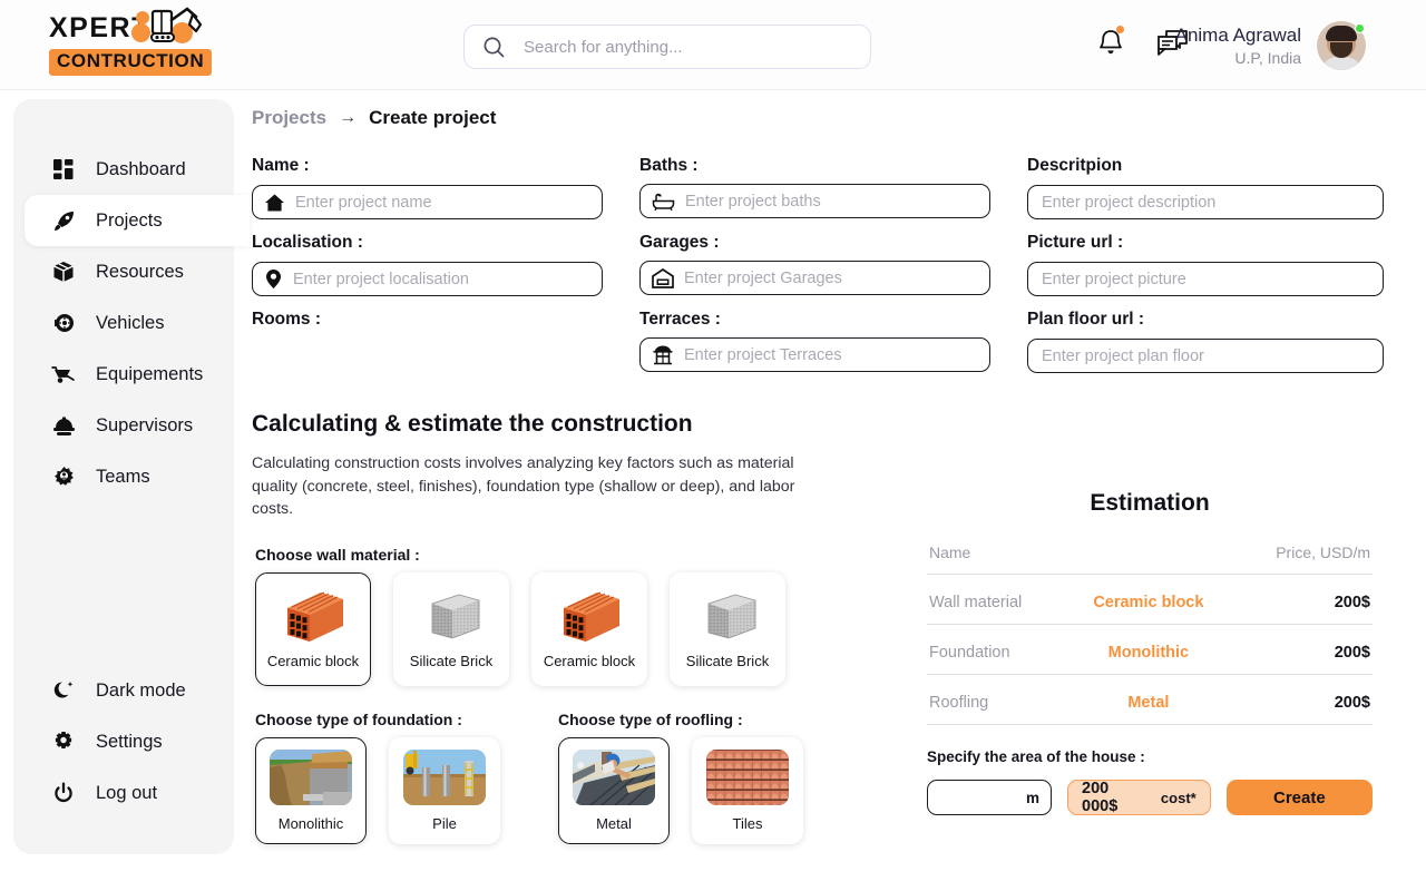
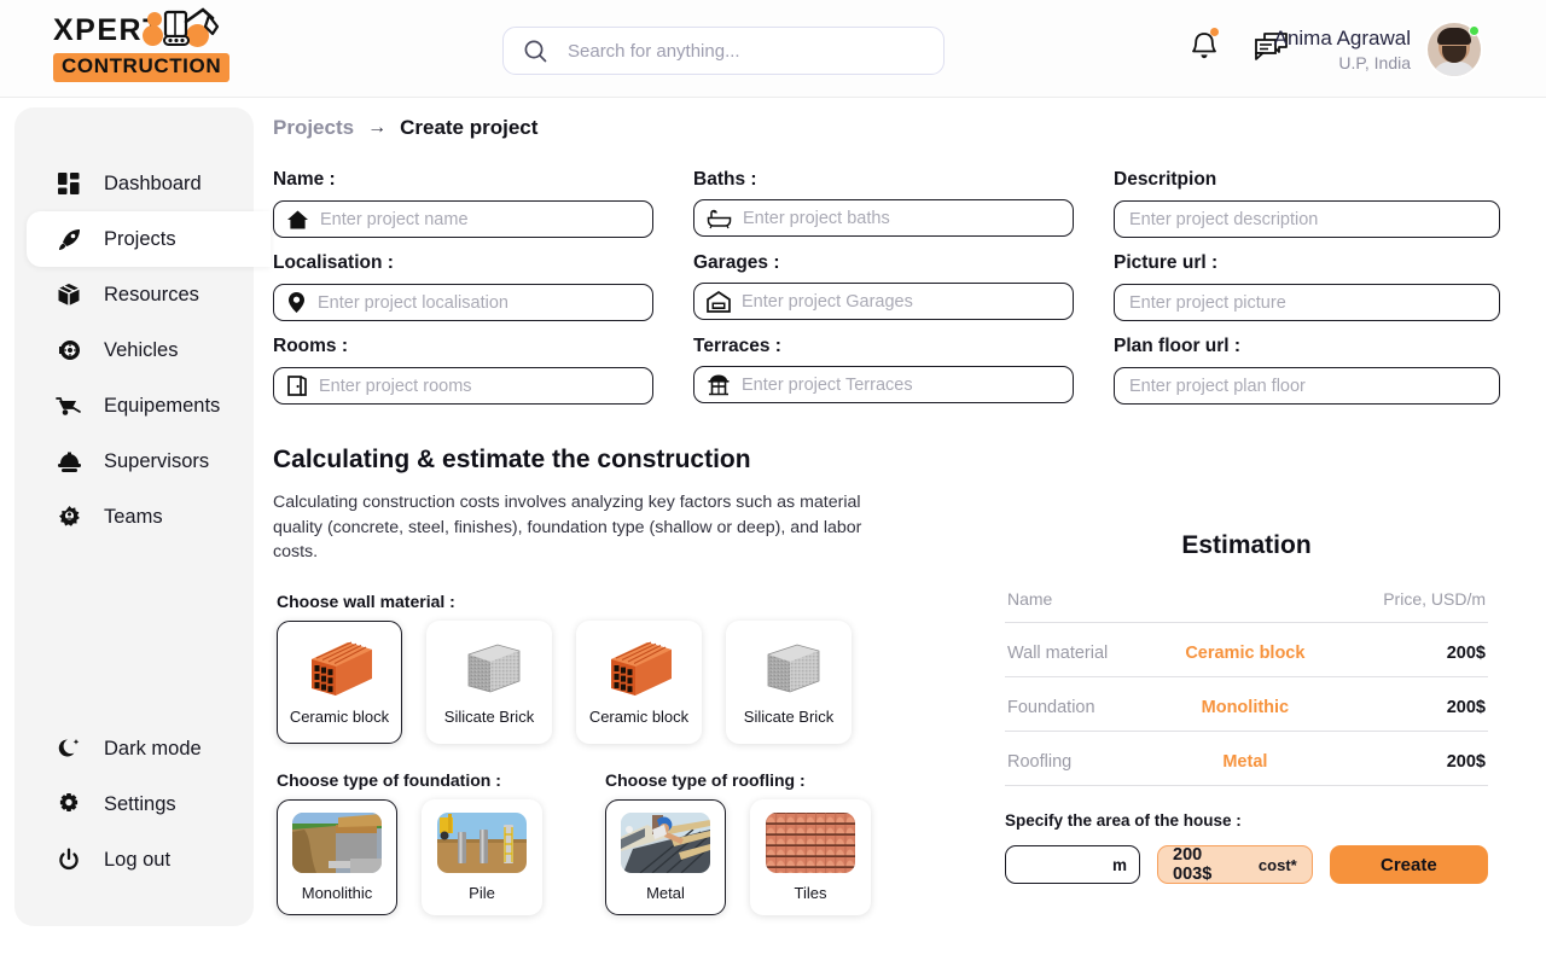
  XPER
  CONTRUCTION
  Search for anything...
  Anima Agrawal
  U.P, India
  Dashboard
  Projects
  Resources
  Vehicles
  Equipements
  Supervisors
  Teams
  Dark mode
  Settings
  Log out
  Projects
  →
  Create project
  Name :
  Enter project name
  Baths :
  Enter project baths
  Descritpion
  Enter project description
  Localisation :
  Enter project localisation
  Garages :
  Enter project Garages
  Picture url :
  Enter project picture
  Rooms :
+ Enter project rooms
  Terraces :
  Enter project Terraces
  Plan floor url :
  Enter project plan floor
  Calculating & estimate the construction
  Calculating construction costs involves analyzing key factors such as material quality (concrete, steel, finishes), foundation type (shallow or deep), and labor costs.
  Choose wall material :
  Ceramic block
  Silicate Brick
  Ceramic block
  Silicate Brick
  Choose type of foundation :
  Monolithic
  Pile
  Choose type of roofling :
  Metal
  Tiles
  Estimation
  Name		Price, USD/m
  Wall material	Ceramic block	200$
  Foundation	Monolithic	200$
  Roofling	Metal	200$
  Specify the area of the house :
  m
- 200 000$
+ 200 003$
  cost*
  Create
